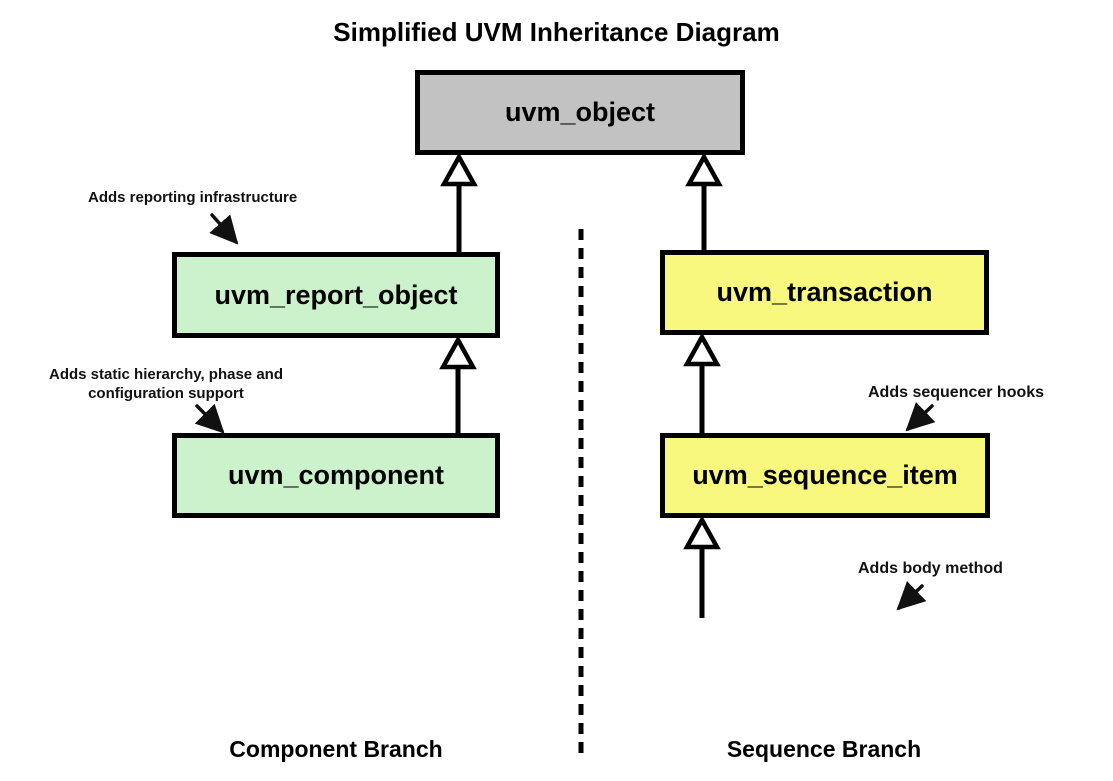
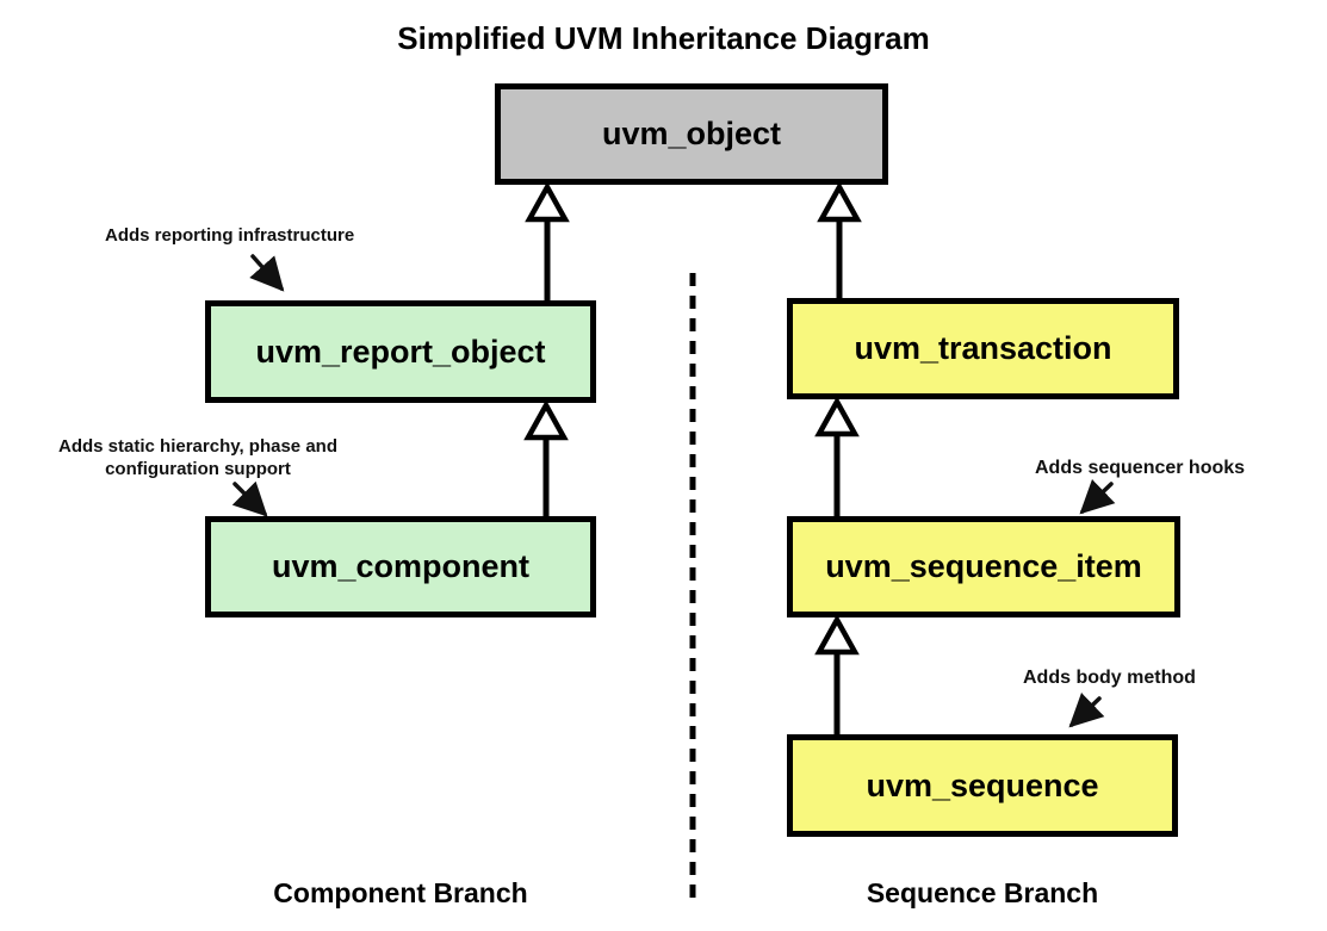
  Simplified UVM Inheritance Diagram
  uvm_object
  uvm_report_object
  uvm_component
  uvm_transaction
  uvm_sequence_item
+ uvm_sequence
  Adds reporting infrastructure
  Adds static hierarchy, phase and
  configuration support
  Adds sequencer hooks
  Adds body method
  Component Branch
  Sequence Branch
